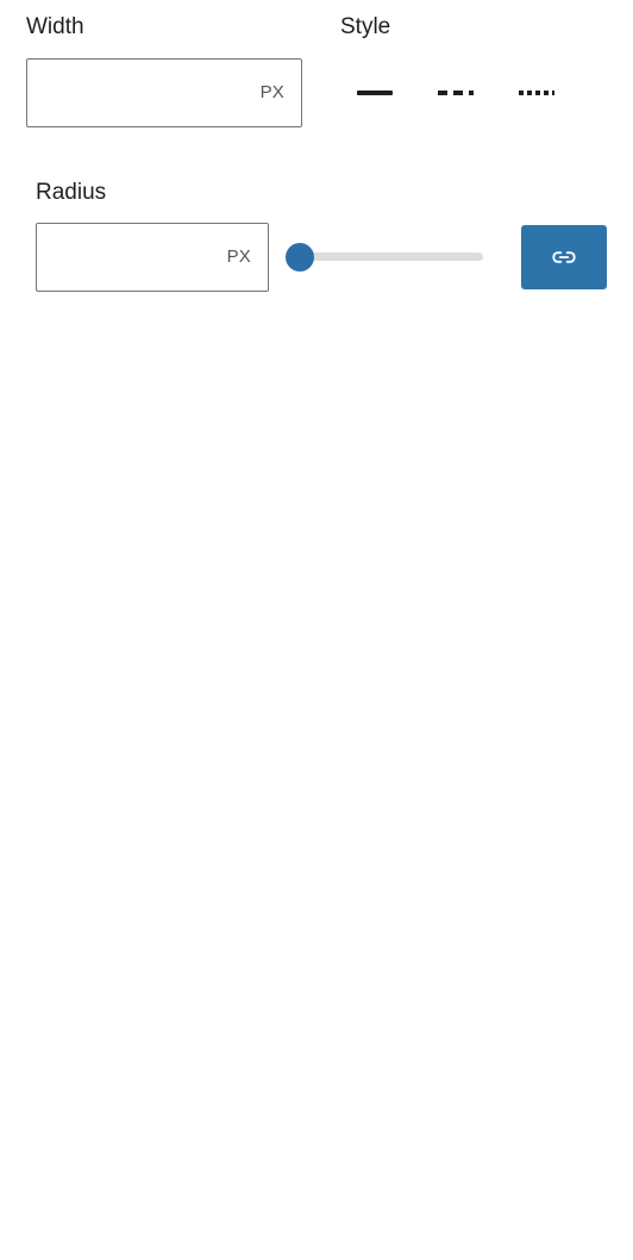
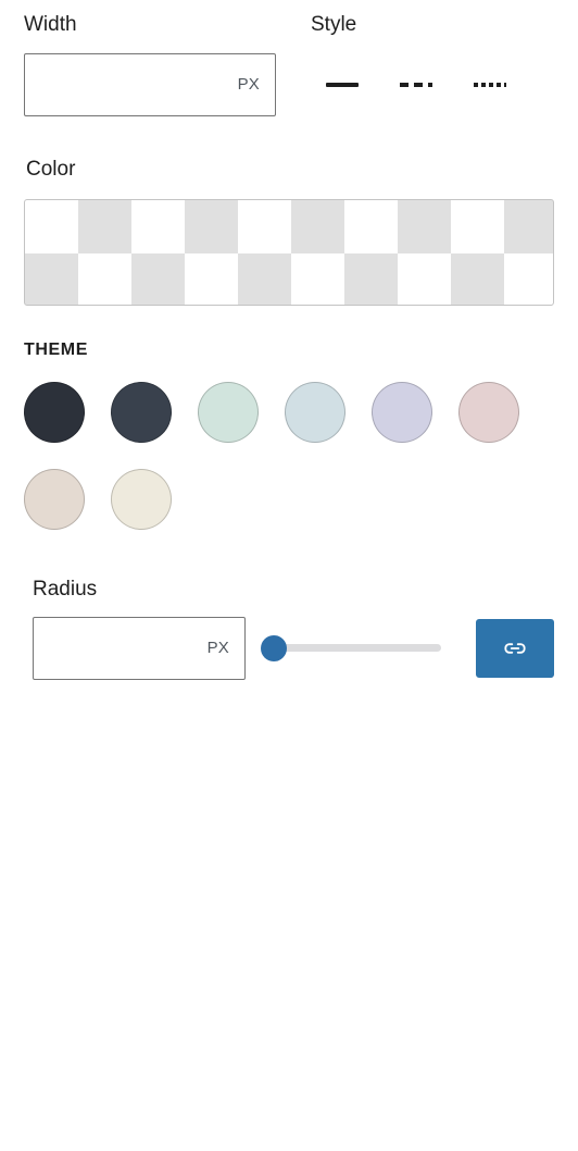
  Width
  PX
  Style
+ Color
+ THEME
  Radius
  PX
